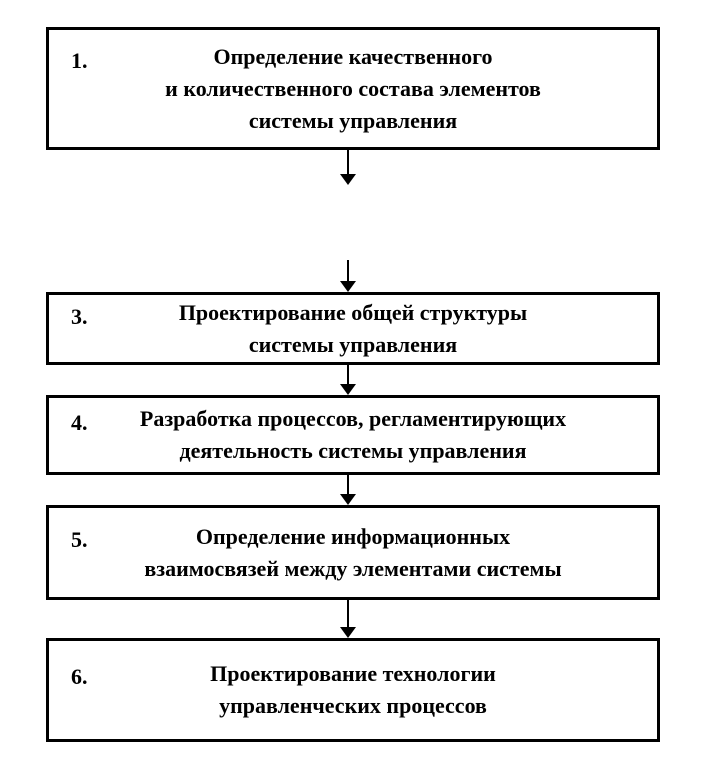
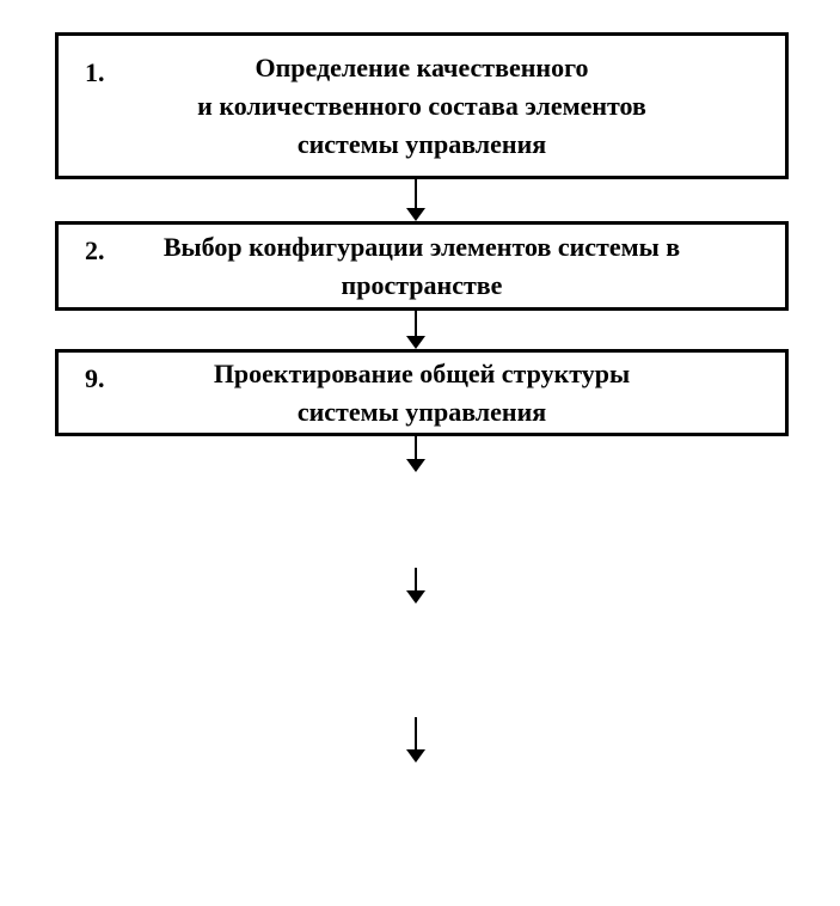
  1.
  Определение качественного
  и количественного состава элементов
  системы управления
+ 2.
+ Выбор конфигурации элементов системы в
+ пространстве
- 3.
+ 9.
  Проектирование общей структуры
  системы управления
- 4.
- Разработка процессов, регламентирующих
- деятельность системы управления
- 5.
- Определение информационных
- взаимосвязей между элементами системы
- 6.
- Проектирование технологии
- управленческих процессов
